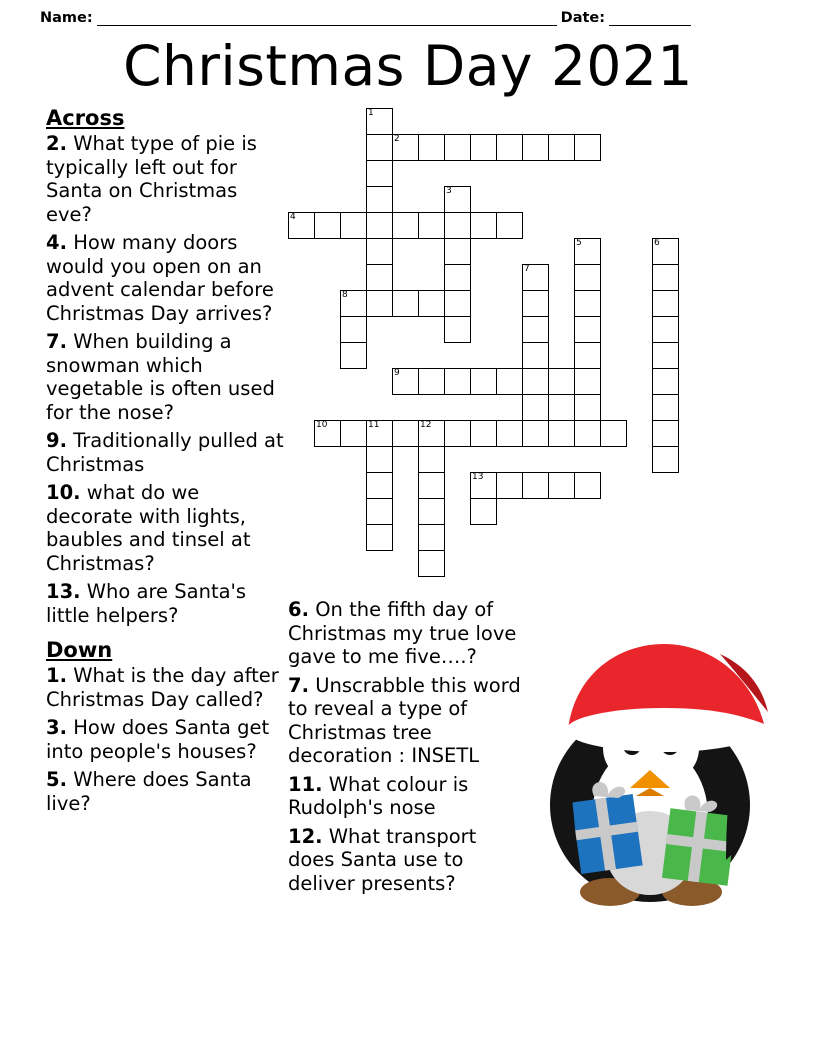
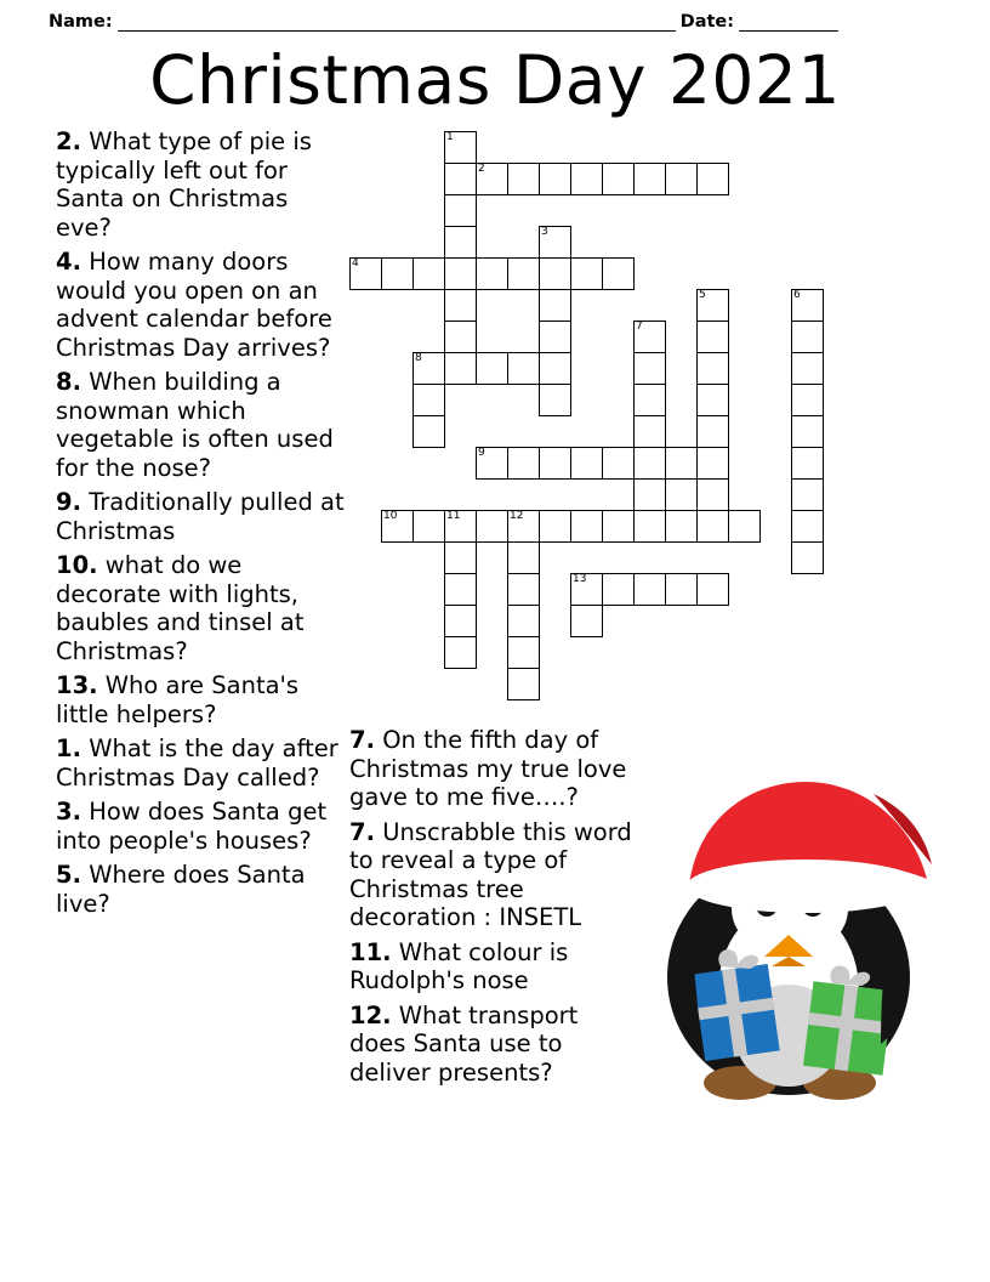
  Name:
  Date:
  Christmas Day 2021
- Across
  2. What type of pie is typically left out for Santa on Christmas eve?
  4. How many doors would you open on an advent calendar before Christmas Day arrives?
- 7. When building a snowman which vegetable is often used for the nose?
+ 8. When building a snowman which vegetable is often used for the nose?
  9. Traditionally pulled at Christmas
  10. what do we decorate with lights, baubles and tinsel at Christmas?
  13. Who are Santa's little helpers?
- Down
  1. What is the day after Christmas Day called?
  3. How does Santa get into people's houses?
  5. Where does Santa live?
- 6. On the fifth day of Christmas my true love gave to me five….?
+ 7. On the fifth day of Christmas my true love gave to me five….?
  7. Unscrabble this word to reveal a type of Christmas tree decoration : INSETL
  11. What colour is Rudolph's nose
  12. What transport does Santa use to deliver presents?
  1
  2
  3
  4
  5
  6
  7
  8
  9
  10
  11
  12
  13
